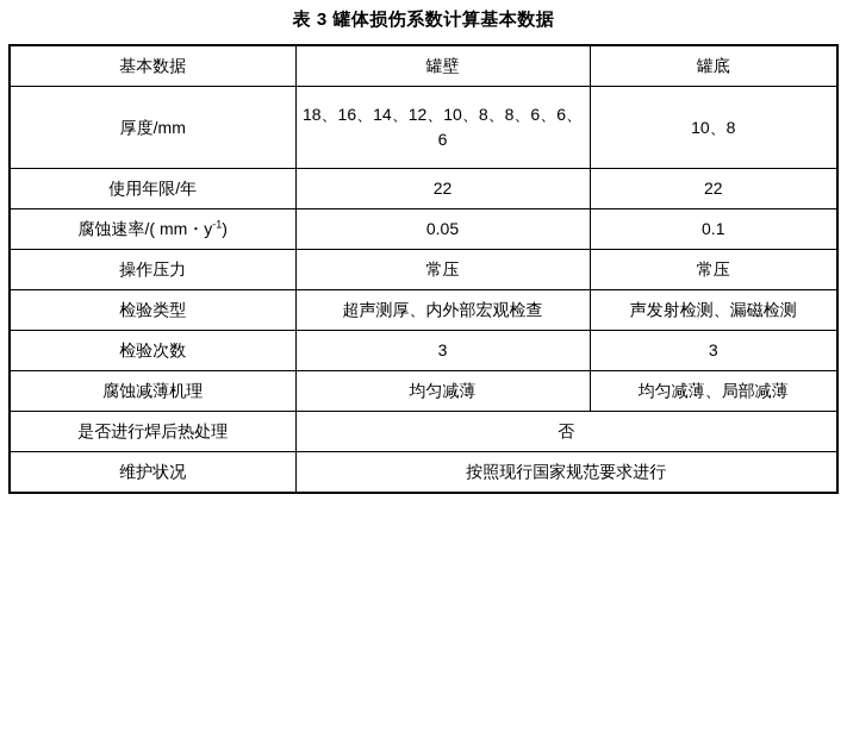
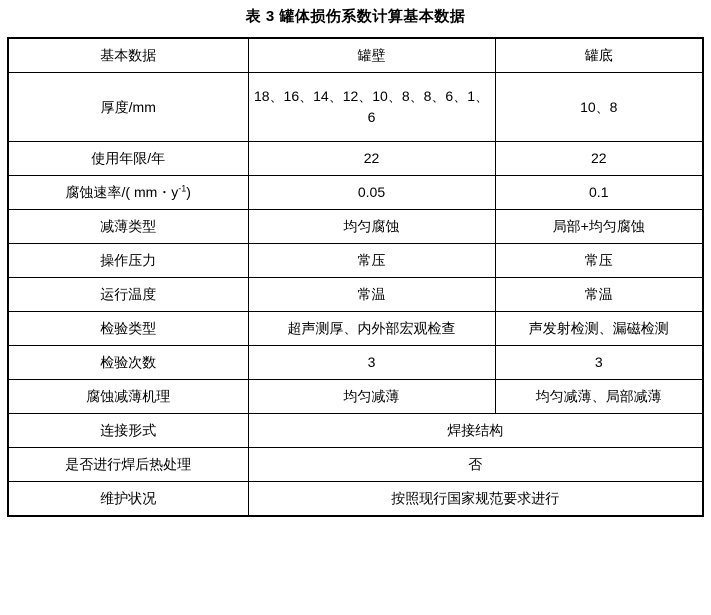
  表 3 罐体损伤系数计算基本数据
  基本数据	罐壁	罐底
- 厚度/mm	18、16、14、12、10、8、8、6、6、6	10、8
+ 厚度/mm	18、16、14、12、10、8、8、6、1、6	10、8
  使用年限/年	22	22
  腐蚀速率/( mm・y-1)	0.05	0.1
+ 减薄类型	均匀腐蚀	局部+均匀腐蚀
  操作压力	常压	常压
+ 运行温度	常温	常温
  检验类型	超声测厚、内外部宏观检查	声发射检测、漏磁检测
  检验次数	3	3
  腐蚀减薄机理	均匀减薄	均匀减薄、局部减薄
+ 连接形式	焊接结构
  是否进行焊后热处理	否
  维护状况	按照现行国家规范要求进行
